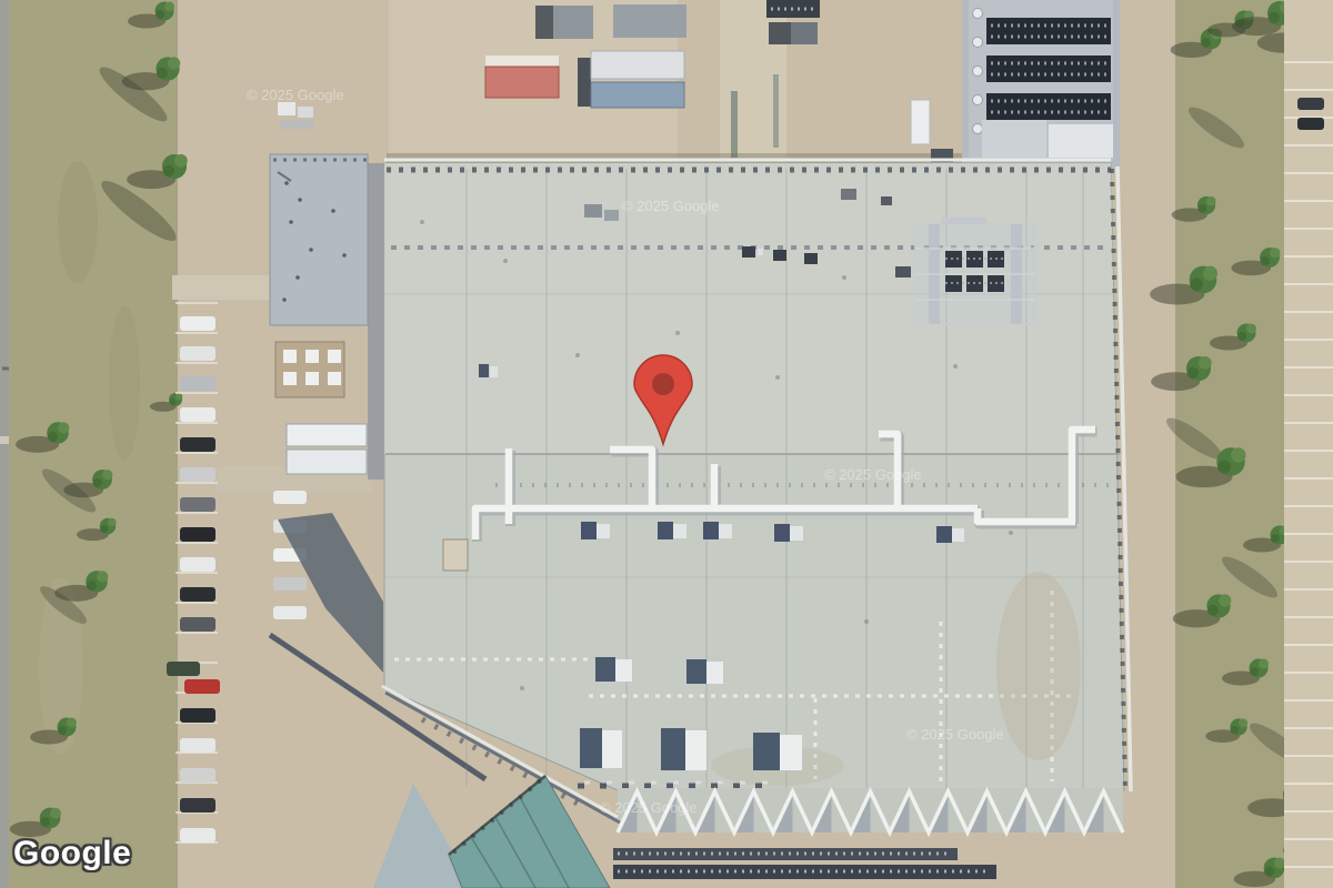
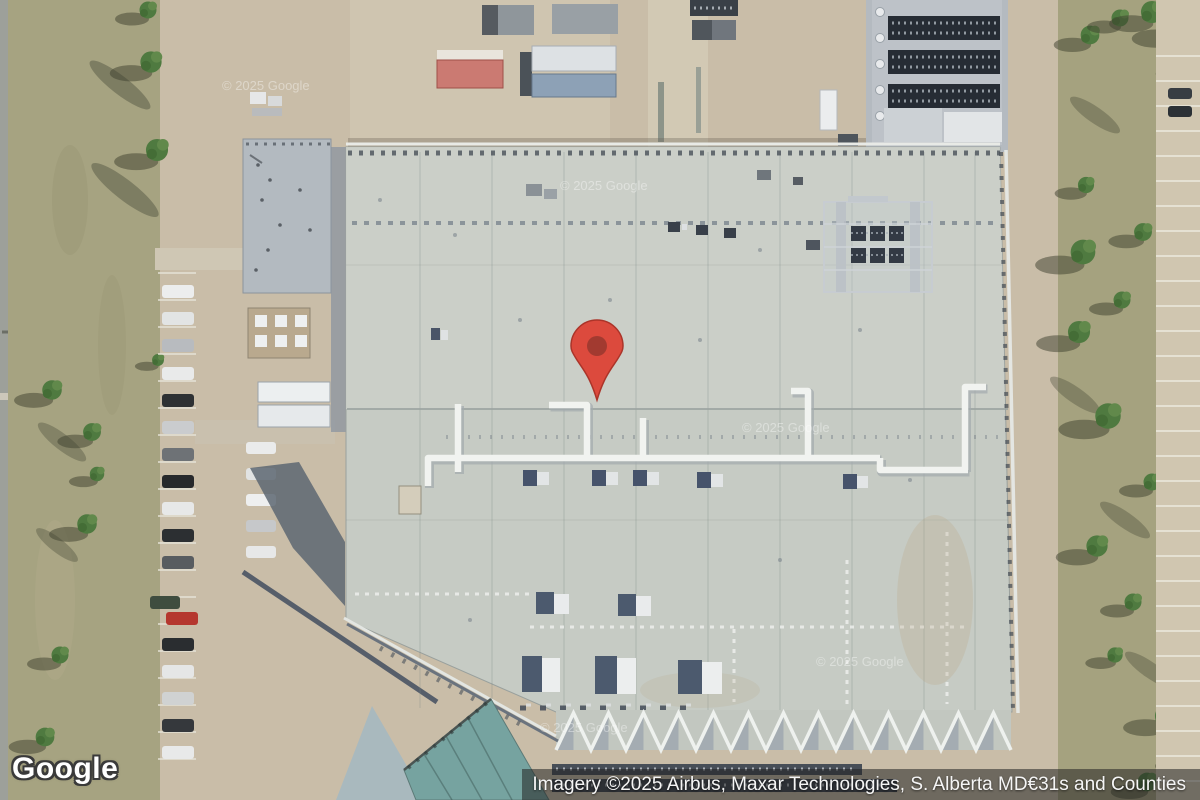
  © 2025 Google
  © 2025 Google
  © 2025 Google
  © 2025 Google
  © 2025 Google
  Google
+ Imagery ©2025 Airbus, Maxar Technologies, S. Alberta MD€31s and Counties
